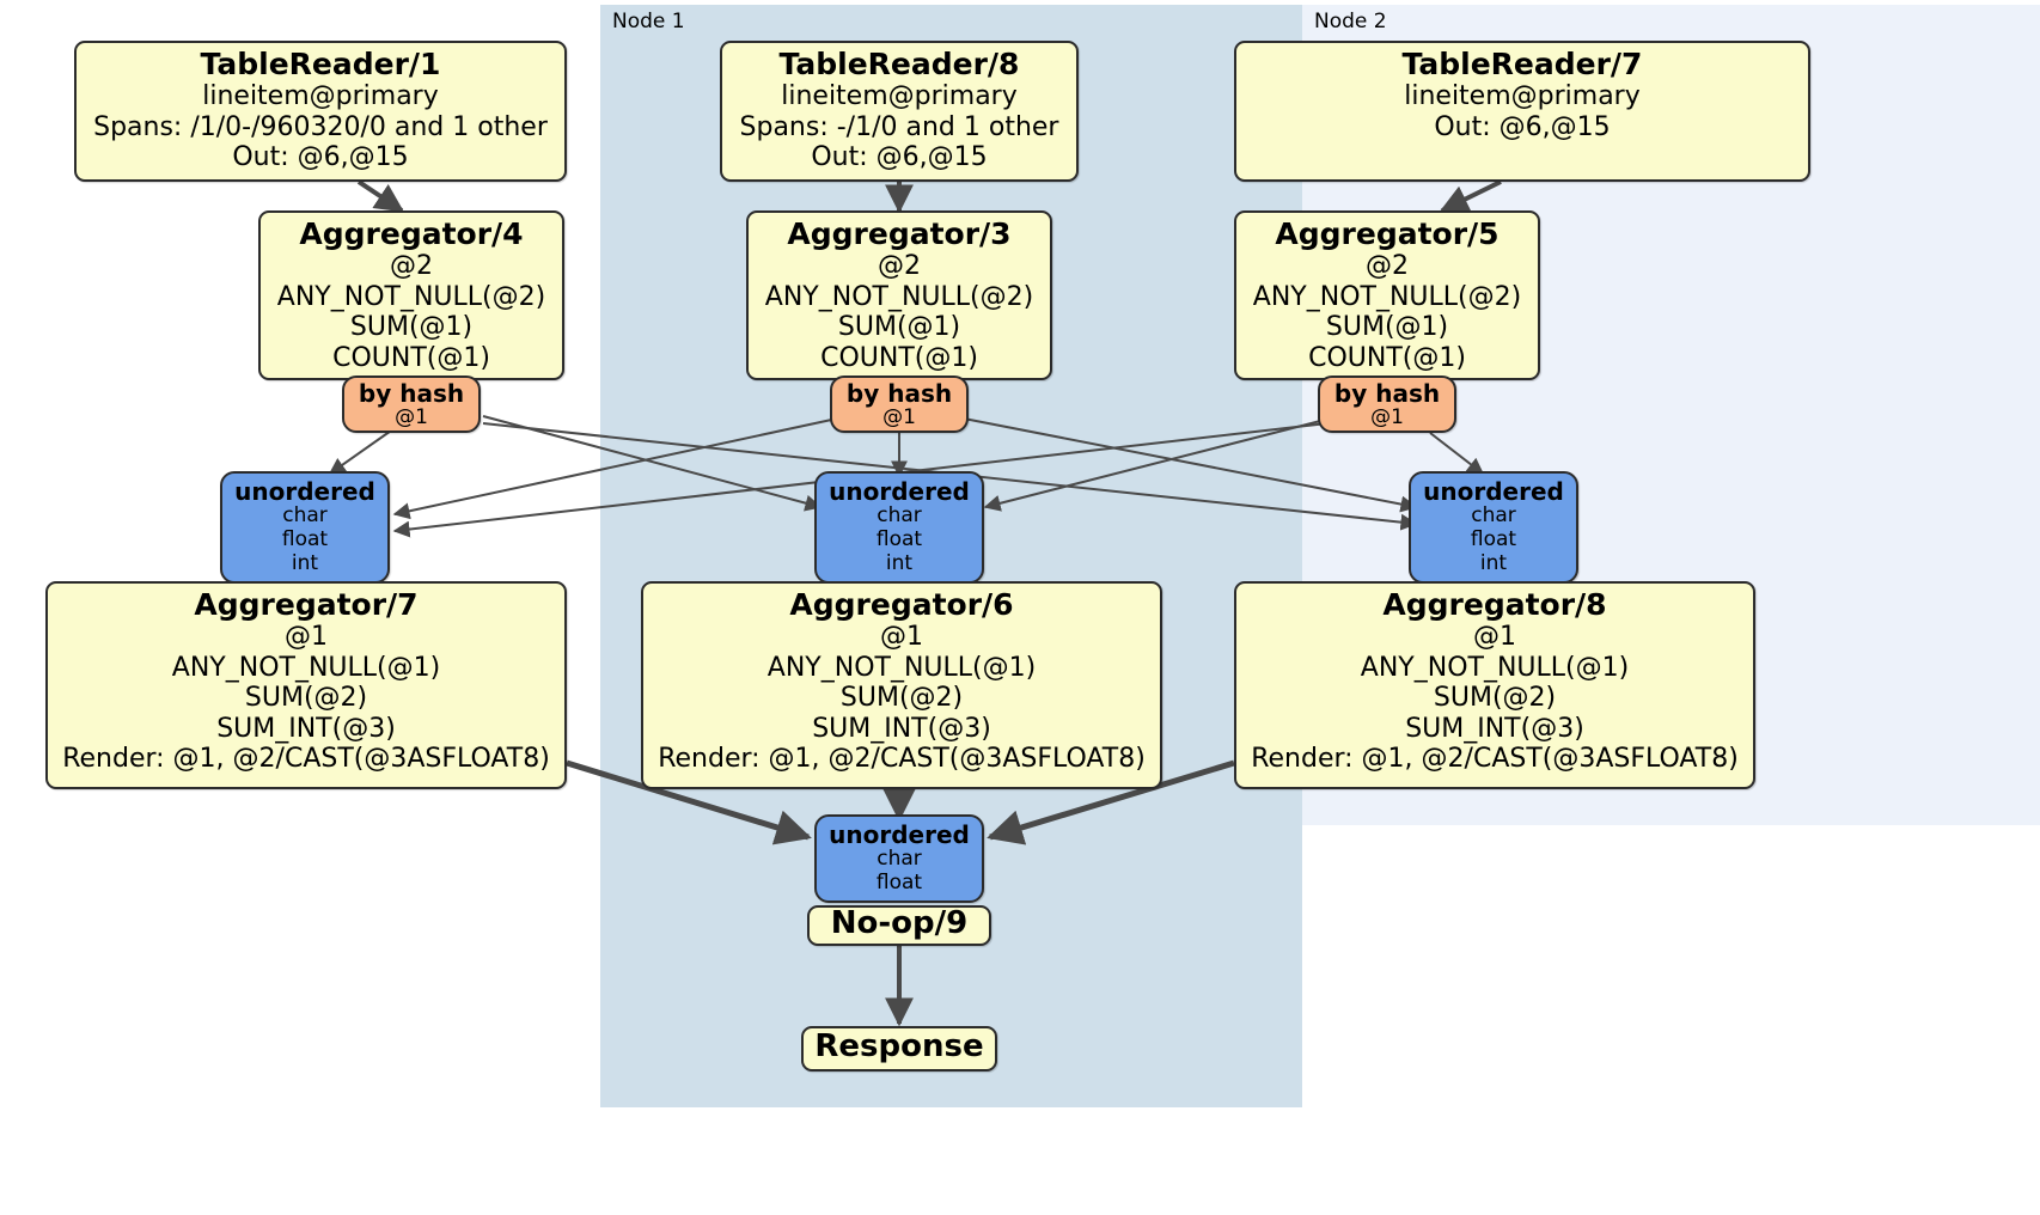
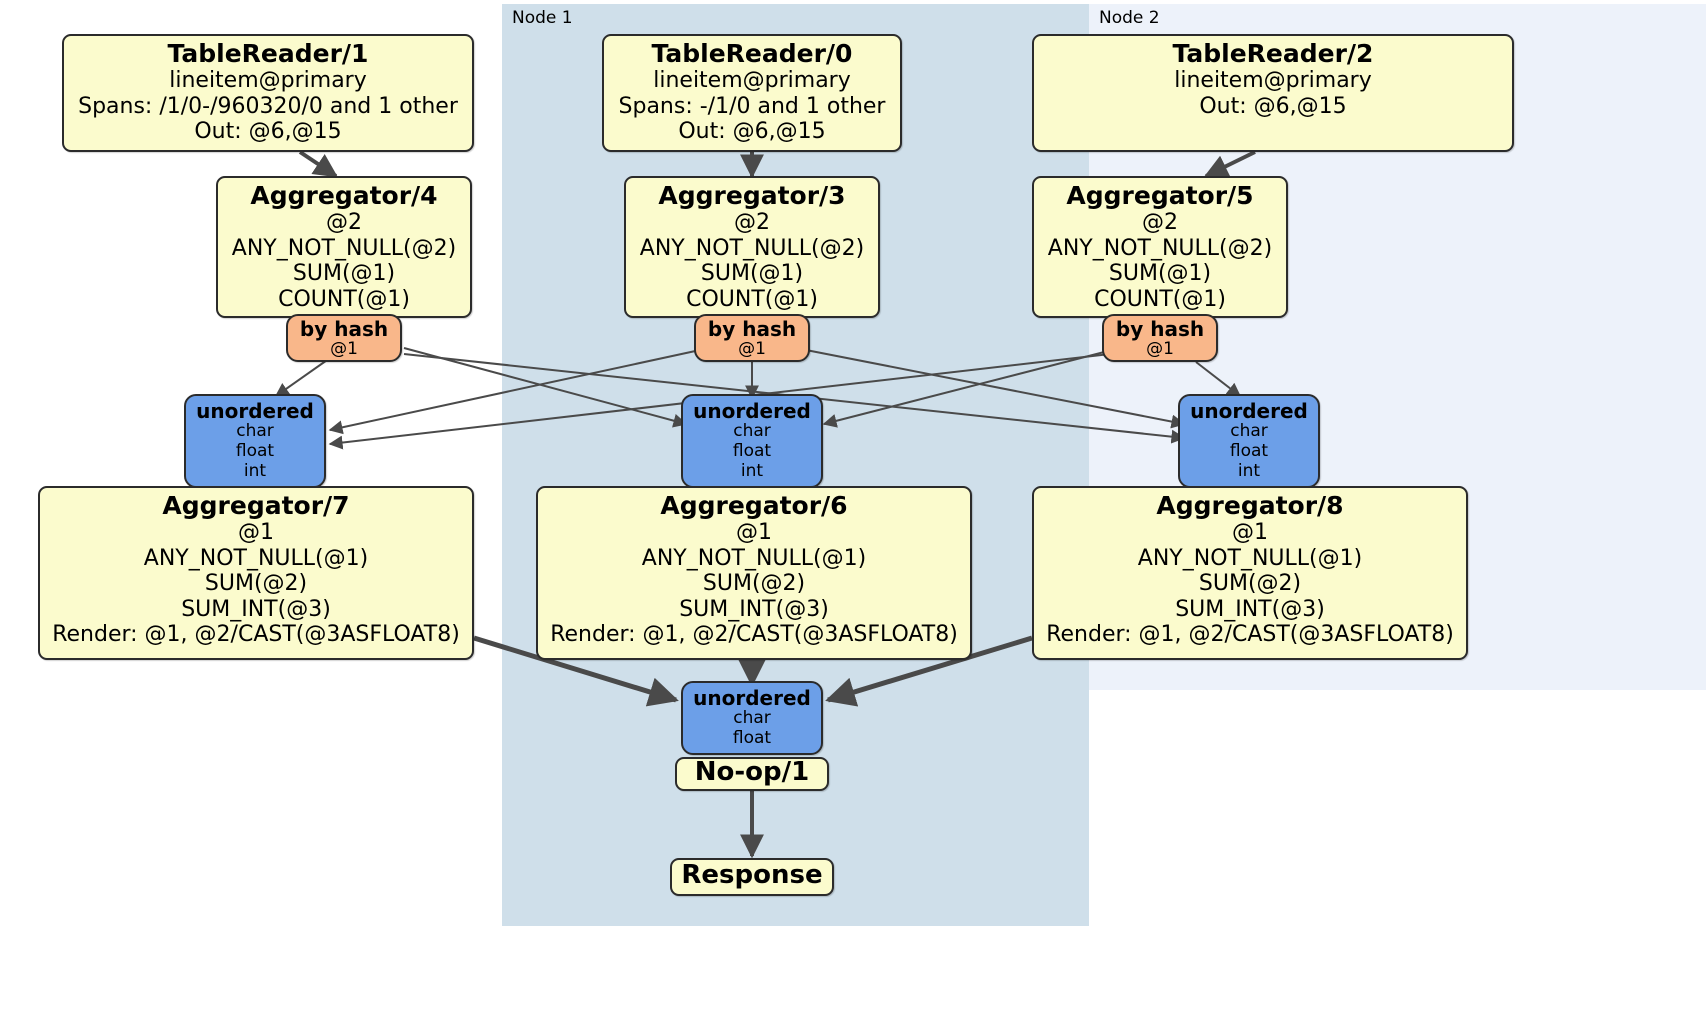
  Node 1
  Node 2
  TableReader/1
  lineitem@primary
  Spans: /1/0-/960320/0 and 1 other
  Out: @6,@15
  Aggregator/4
  @2
  ANY_NOT_NULL(@2)
  SUM(@1)
  COUNT(@1)
  by hash
  @1
  unordered
  char
  float
  int
  Aggregator/7
  @1
  ANY_NOT_NULL(@1)
  SUM(@2)
  SUM_INT(@3)
  Render: @1, @2/CAST(@3ASFLOAT8)
- TableReader/8
+ TableReader/0
  lineitem@primary
  Spans: -/1/0 and 1 other
  Out: @6,@15
  Aggregator/3
  @2
  ANY_NOT_NULL(@2)
  SUM(@1)
  COUNT(@1)
  by hash
  @1
  unordered
  char
  float
  int
  Aggregator/6
  @1
  ANY_NOT_NULL(@1)
  SUM(@2)
  SUM_INT(@3)
  Render: @1, @2/CAST(@3ASFLOAT8)
  unordered
  char
  float
- No-op/9
+ No-op/1
  Response
- TableReader/7
+ TableReader/2
  lineitem@primary
  Out: @6,@15
  Aggregator/5
  @2
  ANY_NOT_NULL(@2)
  SUM(@1)
  COUNT(@1)
  by hash
  @1
  unordered
  char
  float
  int
  Aggregator/8
  @1
  ANY_NOT_NULL(@1)
  SUM(@2)
  SUM_INT(@3)
  Render: @1, @2/CAST(@3ASFLOAT8)
